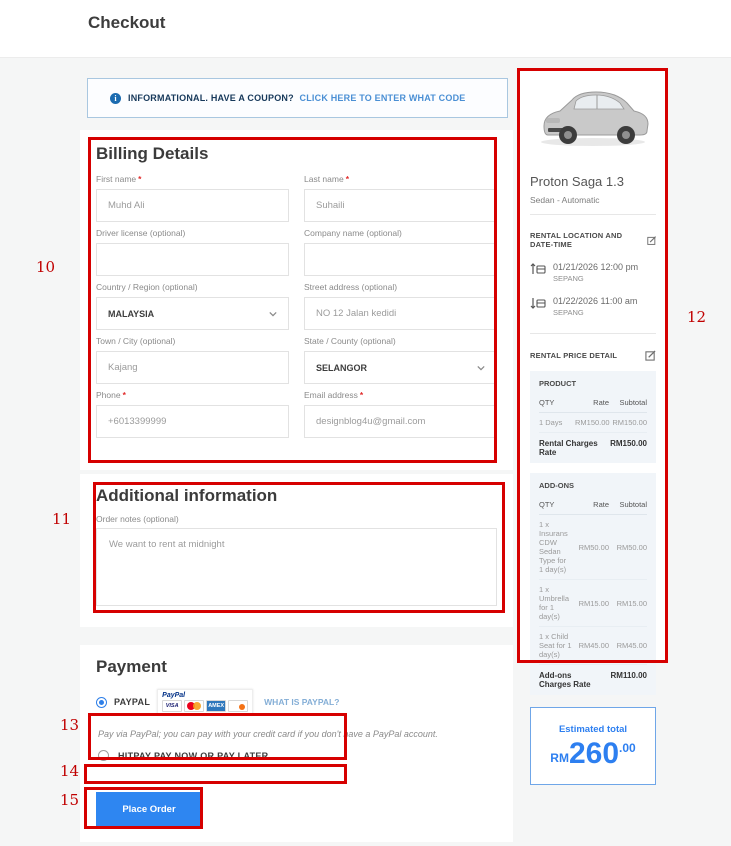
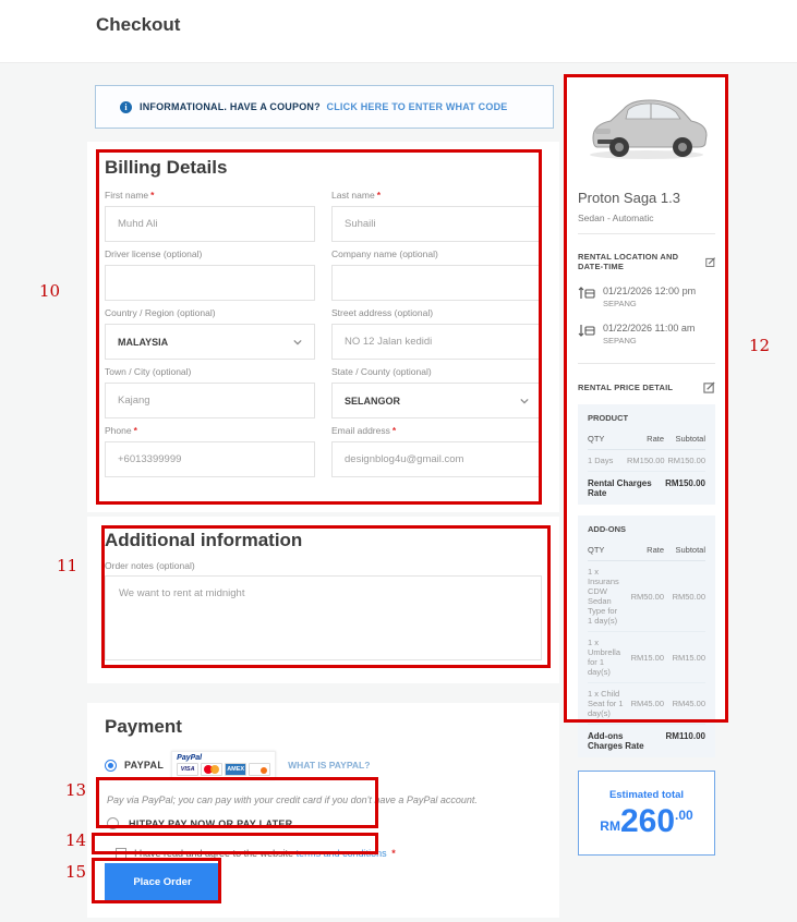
  Checkout
  i
  INFORMATIONAL. HAVE A COUPON? CLICK HERE TO ENTER WHAT CODE
  Billing Details
  First name *
  Muhd Ali
  Last name *
  Suhaili
  Driver license (optional)
  Company name (optional)
  Country / Region (optional)
  MALAYSIA
  Street address (optional)
  NO 12 Jalan kedidi
  Town / City (optional)
  Kajang
  State / County (optional)
  SELANGOR
  Phone *
  +6013399999
  Email address *
  designblog4u@gmail.com
  Additional information
  Order notes (optional)
  We want to rent at midnight
  Payment
  PAYPAL
  WHAT IS PAYPAL?
  Pay via PayPal; you can pay with your credit card if you don't have a PayPal account.
  HITPAY PAY NOW OR PAY LATER
+ I have read and agree to the website terms and conditions *
  Place Order
  Proton Saga 1.3
  Sedan - Automatic
  RENTAL LOCATION AND DATE-TIME
  01/21/2026 12:00 pm
  SEPANG
  01/22/2026 11:00 am
  SEPANG
  RENTAL PRICE DETAIL
  PRODUCT
  QTY
  Rate
  Subtotal
  1 Days
  RM150.00
  RM150.00
  Rental Charges Rate
  RM150.00
  ADD-ONS
  QTY
  Rate
  Subtotal
  1 x Insurans CDW Sedan Type for 1 day(s)
  RM50.00
  RM50.00
  1 x Umbrella for 1 day(s)
  RM15.00
  RM15.00
  1 x Child Seat for 1 day(s)
  RM45.00
  RM45.00
  Add-ons Charges Rate
  RM110.00
  Estimated total
  RM
  260
  .00
  10
  11
  12
  13
  14
  15
